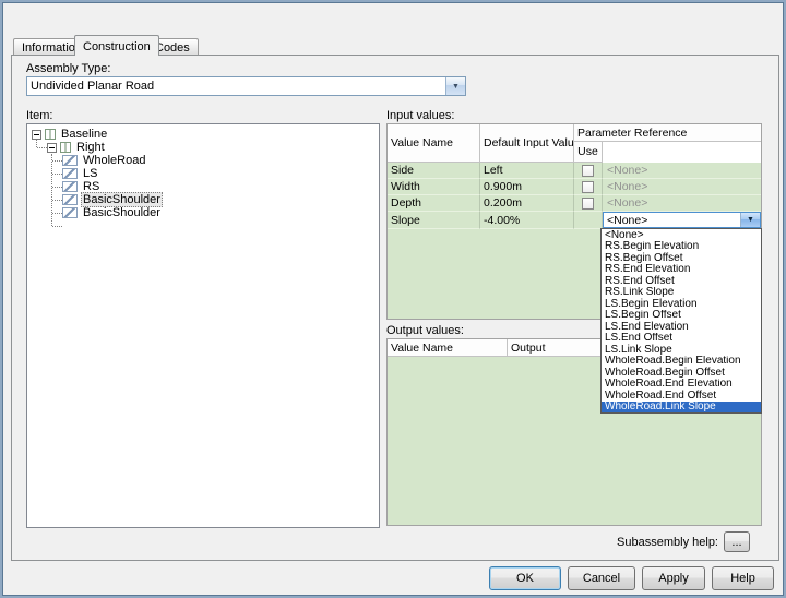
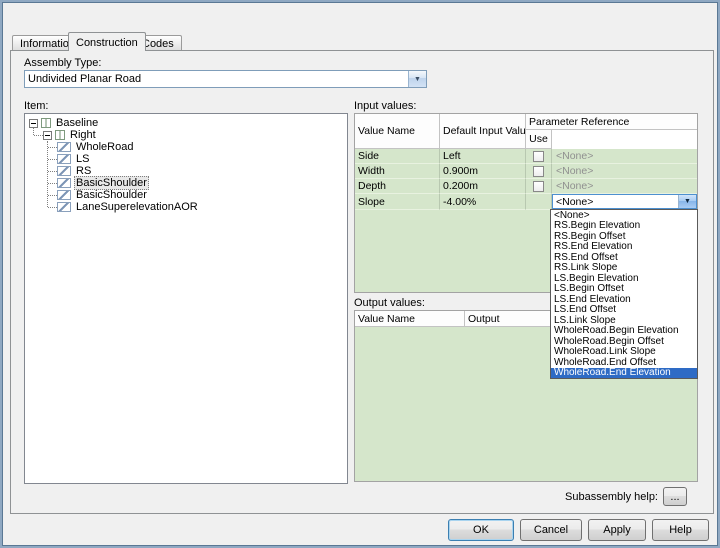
  Informatio
  Construction
  Codes
  Assembly Type:
  Undivided Planar Road
  Item:
  Baseline
  Right
  WholeRoad
  LS
  RS
  BasicShoulder
  BasicShoulder
+ LaneSuperelevationAOR
  Input values:
  Value Name
  Default Input Valu
  Parameter Reference
  Use
  Side
  Left
  <None>
  Width
  0.900m
  <None>
  Depth
  0.200m
  <None>
  Slope
  -4.00%
  <None>
  Output values:
  Value Name
  Output
  <None>
  RS.Begin Elevation
  RS.Begin Offset
  RS.End Elevation
  RS.End Offset
  RS.Link Slope
  LS.Begin Elevation
  LS.Begin Offset
  LS.End Elevation
  LS.End Offset
  LS.Link Slope
  WholeRoad.Begin Elevation
  WholeRoad.Begin Offset
- WholeRoad.End Elevation
+ WholeRoad.Link Slope
  WholeRoad.End Offset
- WholeRoad.Link Slope
+ WholeRoad.End Elevation
  Subassembly help:
  ...
  OK
  Cancel
  Apply
  Help
